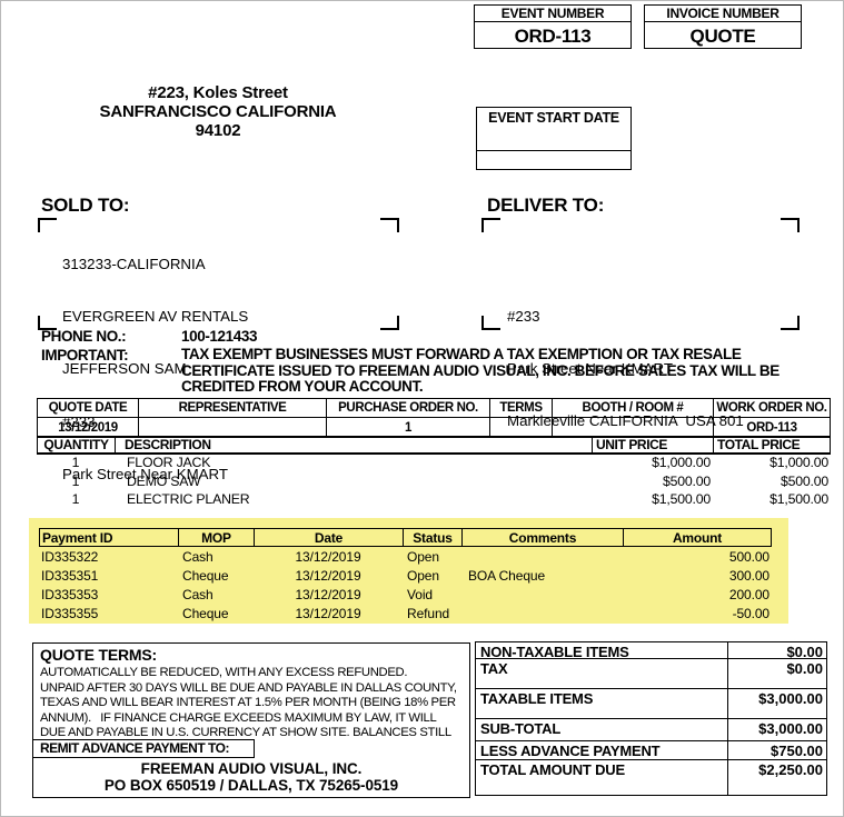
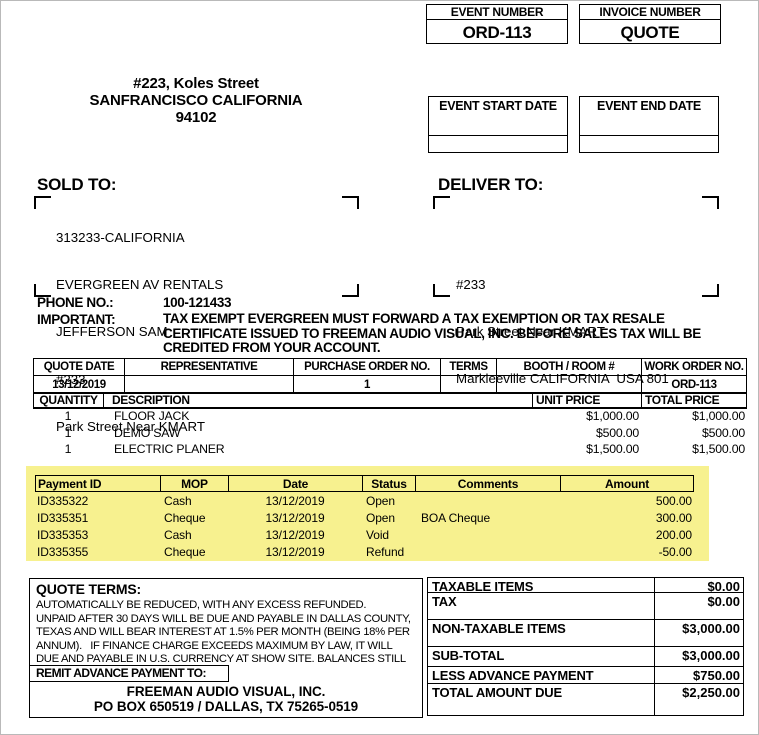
  EVENT NUMBER
  ORD-113
  INVOICE NUMBER
  QUOTE
  #223, Koles Street
  SANFRANCISCO CALIFORNIA
  94102
  EVENT START DATE
+ EVENT END DATE
  SOLD TO:
  313233-CALIFORNIA
  EVERGREEN AV RENTALS
  JEFFERSON SAM
  #233
  Park Street Near KMART
  DELIVER TO:
  #233
  Park Street Near KMART
  Markleeville CALIFORNIA USA 801
  PHONE NO.:
  100-121433
  IMPORTANT:
- TAX EXEMPT BUSINESSES MUST FORWARD A TAX EXEMPTION OR TAX RESALE
+ TAX EXEMPT EVERGREEN MUST FORWARD A TAX EXEMPTION OR TAX RESALE
  CERTIFICATE ISSUED TO FREEMAN AUDIO VISUAL, INC. BEFORE SALES TAX WILL BE
  CREDITED FROM YOUR ACCOUNT.
  QUOTE DATE
  REPRESENTATIVE
  PURCHASE ORDER NO.
  TERMS
  BOOTH / ROOM #
  WORK ORDER NO.
  13/12/2019
  1
  ORD-113
  QUANTITY
  DESCRIPTION
  UNIT PRICE
  TOTAL PRICE
  1
  FLOOR JACK
  $1,000.00
  $1,000.00
  1
  DEMO SAW
  $500.00
  $500.00
  1
  ELECTRIC PLANER
  $1,500.00
  $1,500.00
  Payment ID
  MOP
  Date
  Status
  Comments
  Amount
  ID335322
  Cash
  13/12/2019
  Open
  500.00
  ID335351
  Cheque
  13/12/2019
  Open
  BOA Cheque
  300.00
  ID335353
  Cash
  13/12/2019
  Void
  200.00
  ID335355
  Cheque
  13/12/2019
  Refund
  -50.00
  QUOTE TERMS:
  AUTOMATICALLY BE REDUCED, WITH ANY EXCESS REFUNDED.
  UNPAID AFTER 30 DAYS WILL BE DUE AND PAYABLE IN DALLAS COUNTY,
  TEXAS AND WILL BEAR INTEREST AT 1.5% PER MONTH (BEING 18% PER
  ANNUM). IF FINANCE CHARGE EXCEEDS MAXIMUM BY LAW, IT WILL
  DUE AND PAYABLE IN U.S. CURRENCY AT SHOW SITE. BALANCES STILL
  REMIT ADVANCE PAYMENT TO:
  FREEMAN AUDIO VISUAL, INC.
  PO BOX 650519 / DALLAS, TX 75265-0519
- NON-TAXABLE ITEMS
+ TAXABLE ITEMS
  $0.00
  TAX
  $0.00
- TAXABLE ITEMS
+ NON-TAXABLE ITEMS
  $3,000.00
  SUB-TOTAL
  $3,000.00
  LESS ADVANCE PAYMENT
  $750.00
  TOTAL AMOUNT DUE
  $2,250.00
